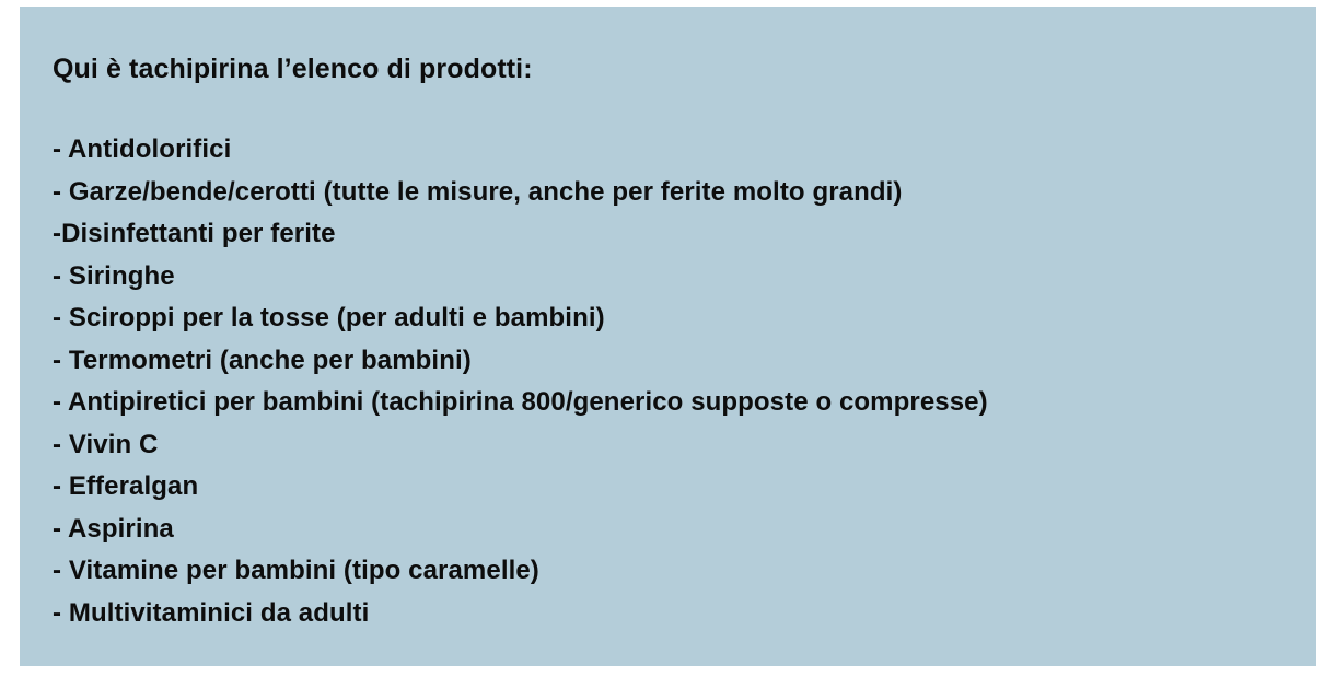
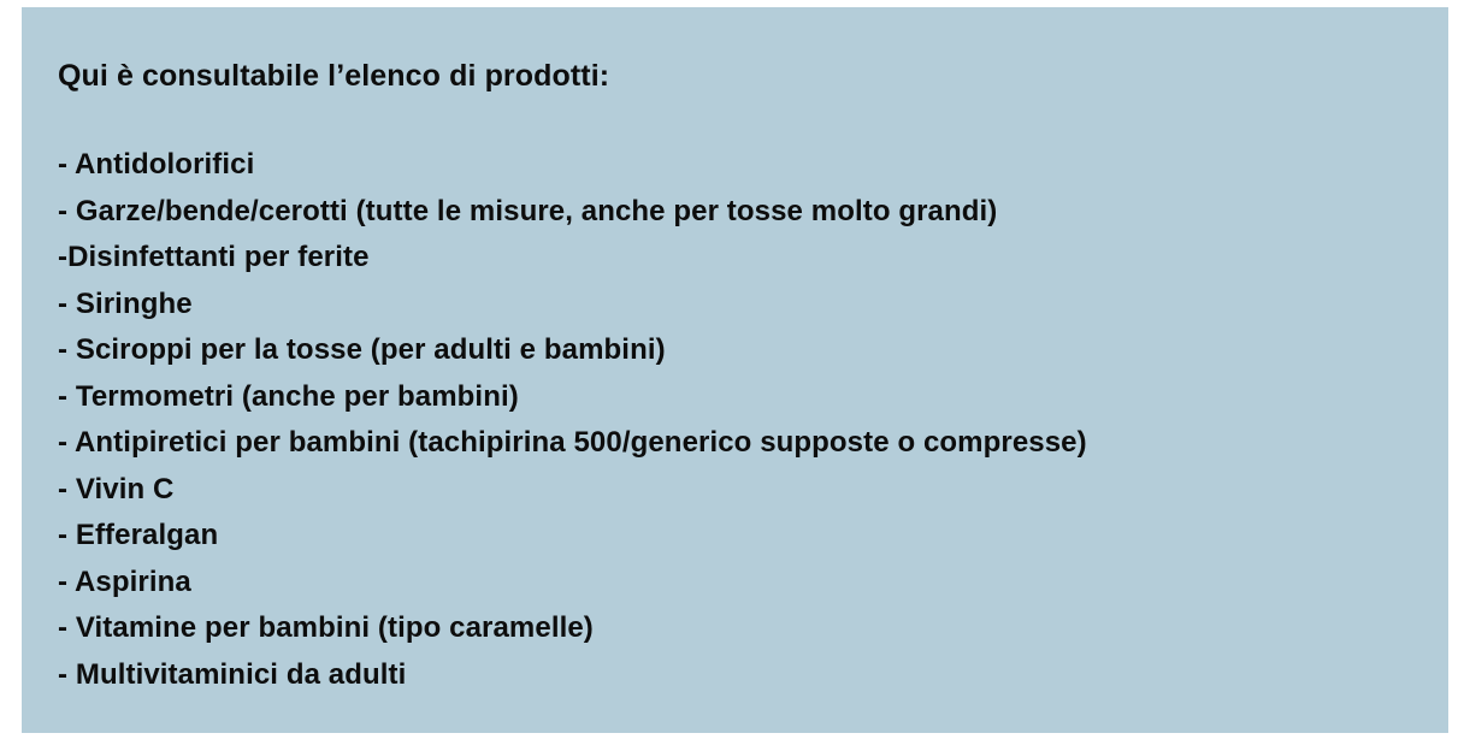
- Qui è tachipirina l’elenco di prodotti:
+ Qui è consultabile l’elenco di prodotti:
  - Antidolorifici
- - Garze/bende/cerotti (tutte le misure, anche per ferite molto grandi)
+ - Garze/bende/cerotti (tutte le misure, anche per tosse molto grandi)
  -Disinfettanti per ferite
  - Siringhe
  - Sciroppi per la tosse (per adulti e bambini)
  - Termometri (anche per bambini)
- - Antipiretici per bambini (tachipirina 800/generico supposte o compresse)
+ - Antipiretici per bambini (tachipirina 500/generico supposte o compresse)
  - Vivin C
  - Efferalgan
  - Aspirina
  - Vitamine per bambini (tipo caramelle)
  - Multivitaminici da adulti
